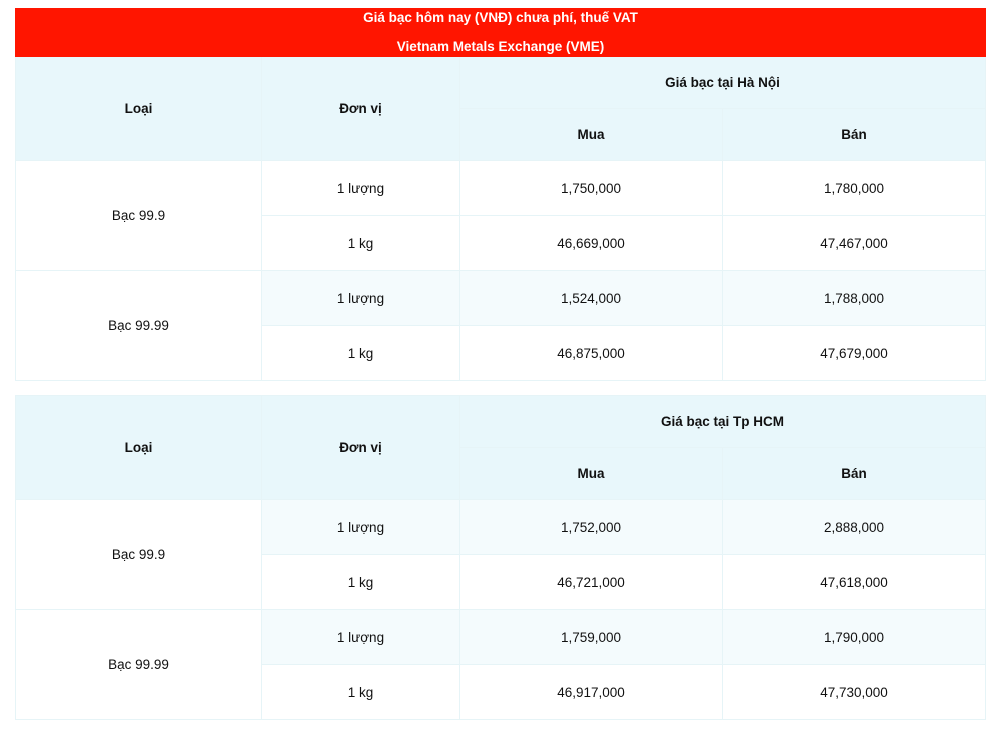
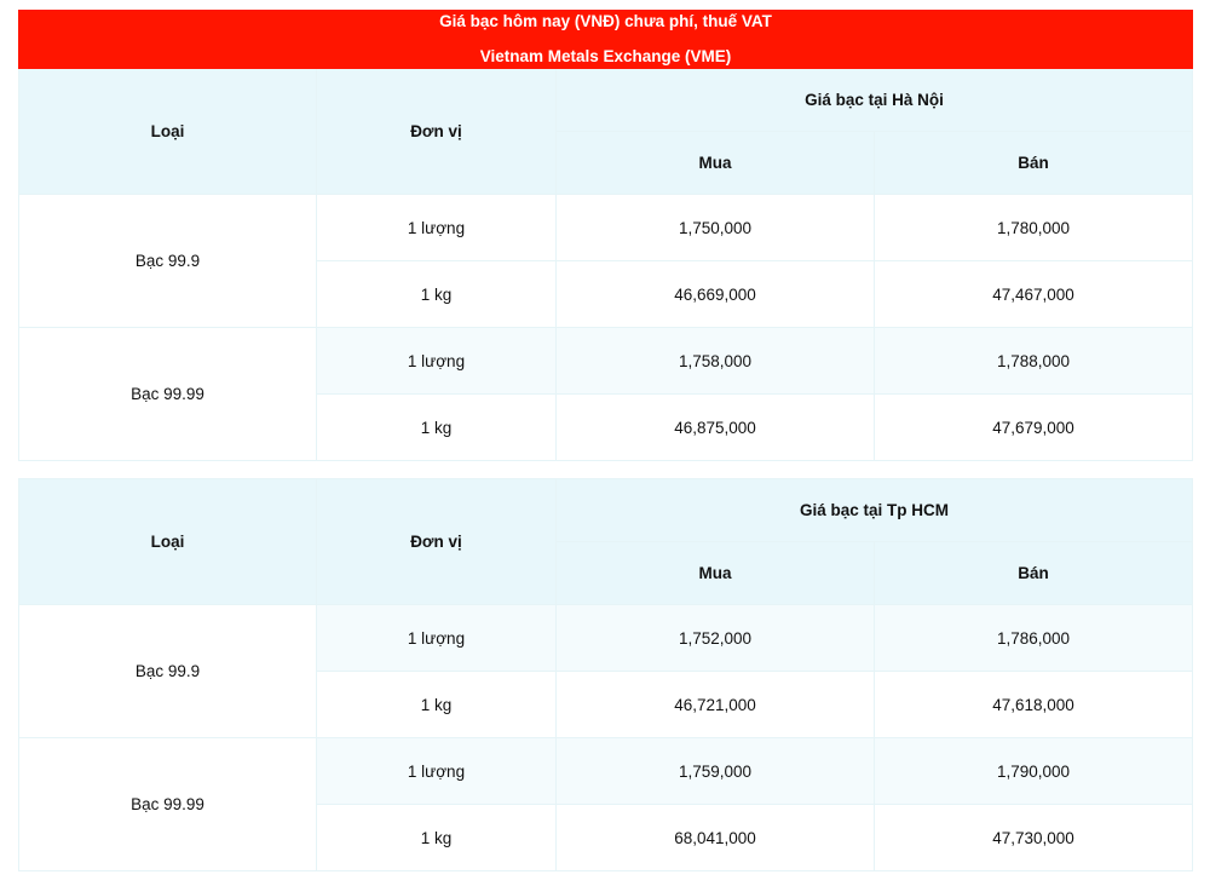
  Giá bạc hôm nay (VNĐ) chưa phí, thuế VAT Vietnam Metals Exchange (VME)
  Loại	Đơn vị	Giá bạc tại Hà Nội
  Mua	Bán
  Bạc 99.9	1 lượng	1,750,000	1,780,000
  1 kg	46,669,000	47,467,000
- Bạc 99.99	1 lượng	1,524,000	1,788,000
+ Bạc 99.99	1 lượng	1,758,000	1,788,000
  1 kg	46,875,000	47,679,000
  Loại	Đơn vị	Giá bạc tại Tp HCM
  Mua	Bán
- Bạc 99.9	1 lượng	1,752,000	2,888,000
+ Bạc 99.9	1 lượng	1,752,000	1,786,000
  1 kg	46,721,000	47,618,000
  Bạc 99.99	1 lượng	1,759,000	1,790,000
- 1 kg	46,917,000	47,730,000
+ 1 kg	68,041,000	47,730,000
